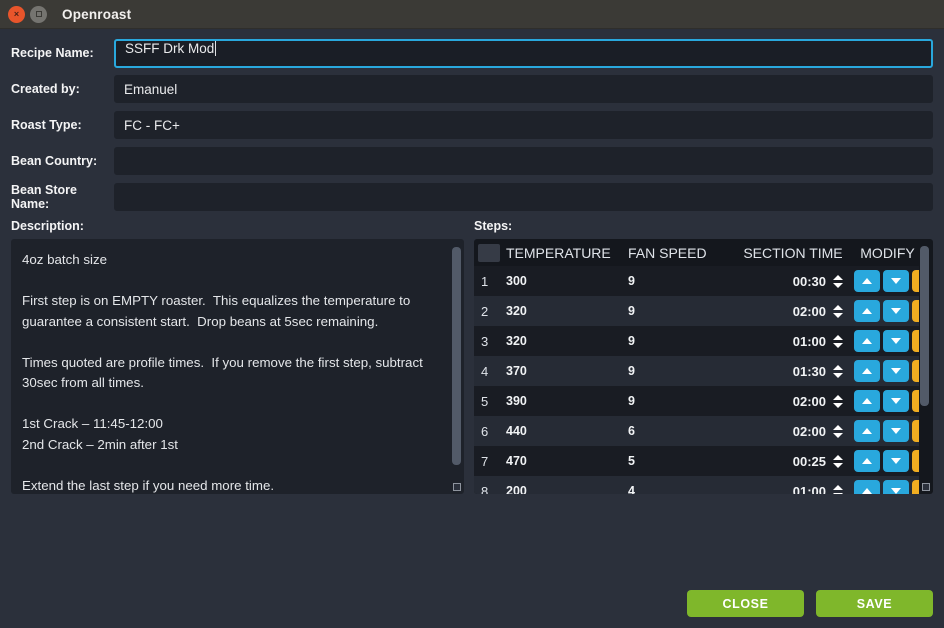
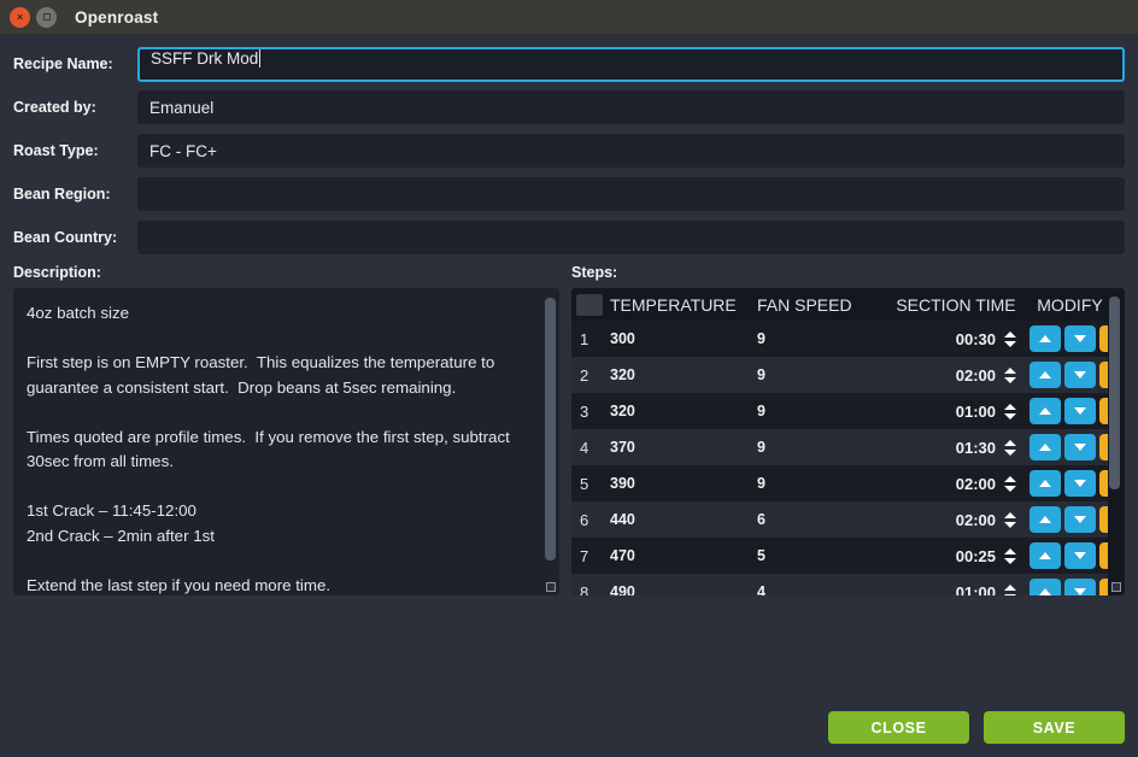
  ×
  Openroast
  Recipe Name:
  SSFF Drk Mod
  Created by:
  Emanuel
  Roast Type:
  FC - FC+
+ Bean Region:
  Bean Country:
- Bean Store Name:
  Description:
  4oz batch size
  First step is on EMPTY roaster. This equalizes the temperature to guarantee a consistent start. Drop beans at 5sec remaining.
  Times quoted are profile times. If you remove the first step, subtract 30sec from all times.
  1st Crack – 11:45-12:00
  2nd Crack – 2min after 1st
  Extend the last step if you need more time.
  Steps:
  TEMPERATURE
  FAN SPEED
  SECTION TIME
  MODIFY
  1
  300
  9
  00:30
  2
  320
  9
  02:00
  3
  320
  9
  01:00
  4
  370
  9
  01:30
  5
  390
  9
  02:00
  6
  440
  6
  02:00
  7
  470
  5
  00:25
  8
- 200
+ 490
  4
  01:00
  CLOSE
  SAVE
